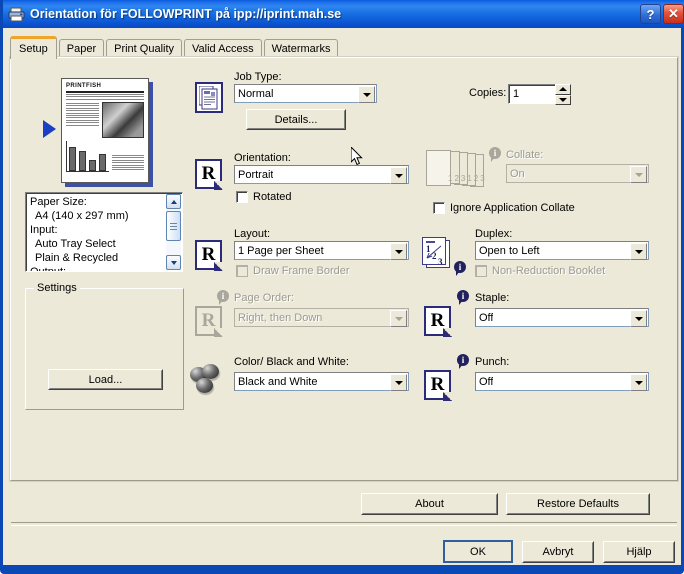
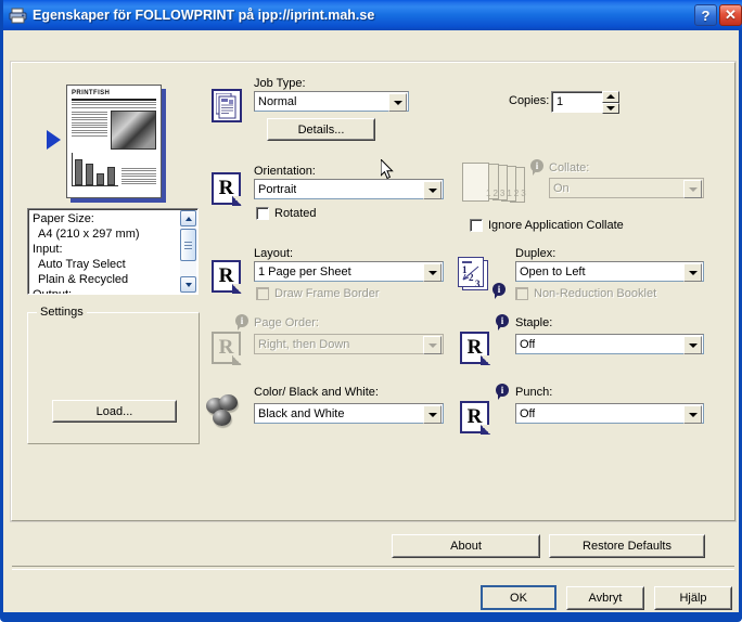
- Orientation för FOLLOWPRINT på ipp://iprint.mah.se
+ Egenskaper för FOLLOWPRINT på ipp://iprint.mah.se
  ?
  ✕
- Setup
- Paper
- Print Quality
- Valid Access
- Watermarks
  Paper Size:
- A4 (140 x 297 mm)
+ A4 (210 x 297 mm)
  Input:
  Auto Tray Select
  Plain & Recycled
  Settings
  Load...
  Job Type:
  Normal
  Details...
  Copies:
  1
  R
  Orientation:
  Portrait
  Rotated
  123123
  i
  Collate:
  On
  Ignore Application Collate
  R
  Layout:
  1 Page per Sheet
  Draw Frame Border
  1
  2
  3
  i
  Duplex:
  Open to Left
  Non-Reduction Booklet
  R
  i
  Page Order:
  Right, then Down
  R
  i
  Staple:
  Off
  Color/ Black and White:
  Black and White
  R
  i
  Punch:
  Off
  About
  Restore Defaults
  OK
  Avbryt
  Hjälp
